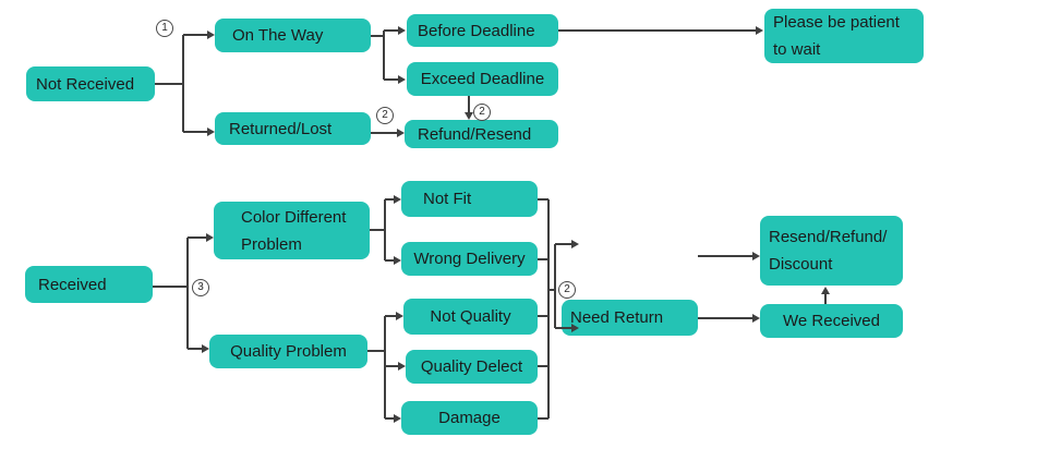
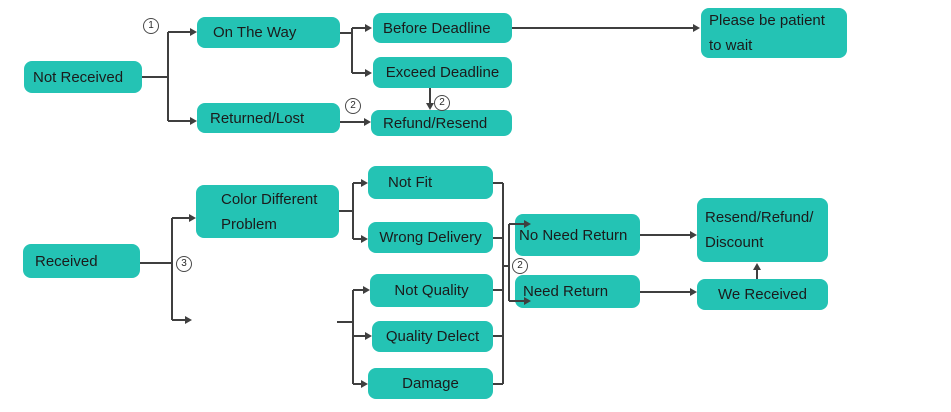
  Not Received
  On The Way
  Returned/Lost
  Before Deadline
  Exceed Deadline
  Refund/Resend
  Please be patient
  to wait
  Received
  Color Different
  Problem
- Quality Problem
  Not Fit
  Wrong Delivery
  Not Quality
  Quality Delect
  Damage
+ No Need Return
  Need Return
  Resend/Refund/
  Discount
  We Received
  1
  2
  2
  2
  3
